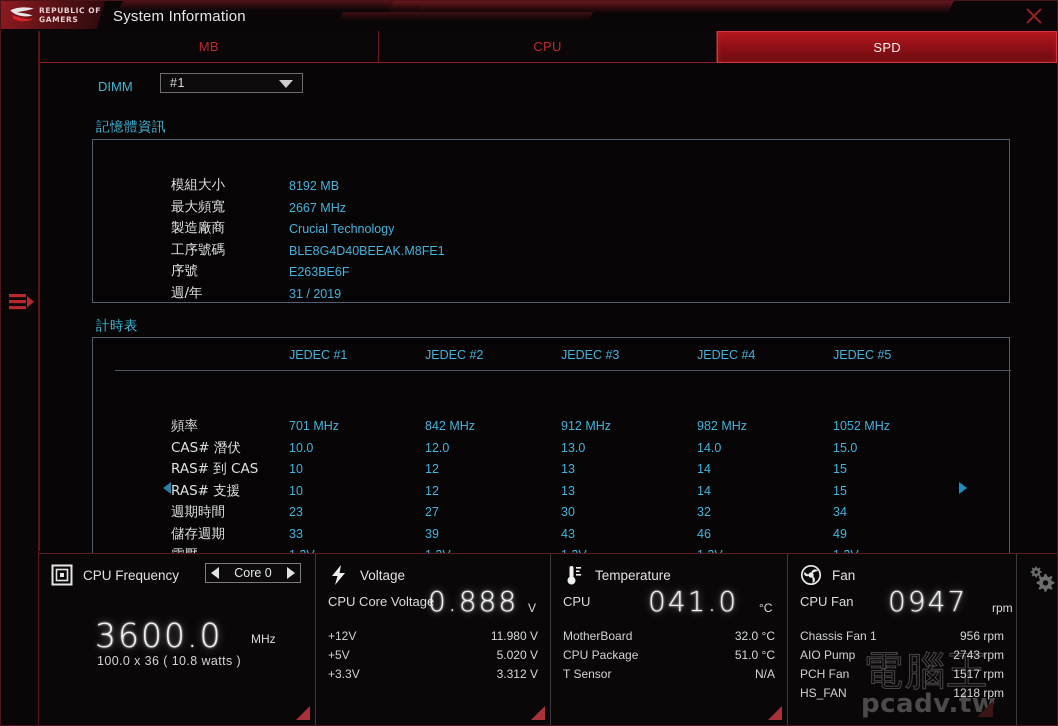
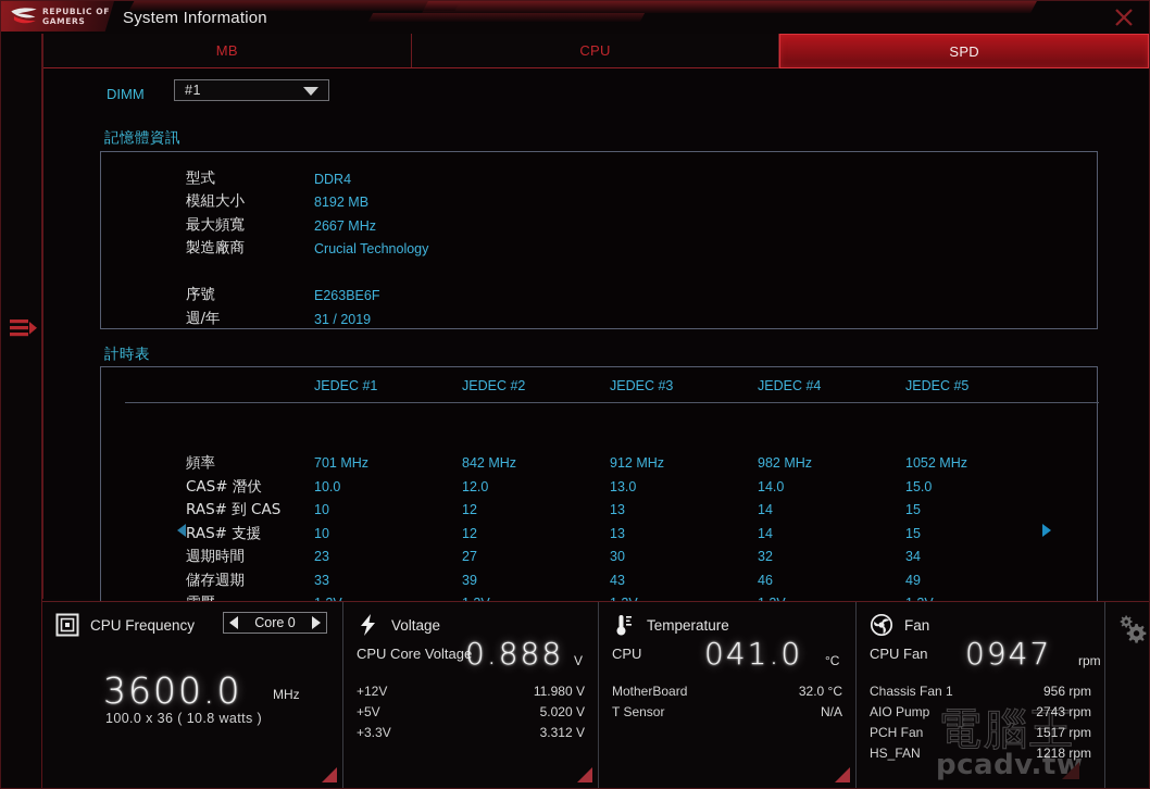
  REPUBLIC OF
  GAMERS
  System Information
  MB
  CPU
  SPD
  DIMM
  #1
  記憶體資訊
+ 型式
+ DDR4
  模組大小
  8192 MB
  最大頻寬
  2667 MHz
  製造廠商
  Crucial Technology
- 工序號碼
- BLE8G4D40BEEAK.M8FE1
  序號
  E263BE6F
  週/年
  31 / 2019
  計時表
  JEDEC #1
  JEDEC #2
  JEDEC #3
  JEDEC #4
  JEDEC #5
  頻率
  701 MHz
  842 MHz
  912 MHz
  982 MHz
  1052 MHz
  CAS# 潛伏
  10.0
  12.0
  13.0
  14.0
  15.0
  RAS# 到 CAS
  10
  12
  13
  14
  15
  RAS# 支援
  10
  12
  13
  14
  15
  週期時間
  23
  27
  30
  32
  34
  儲存週期
  33
  39
  43
  46
  49
  CPU Frequency
  Core 0
  3600.0
  MHz
  100.0 x 36 ( 10.8 watts )
  Voltage
  CPU Core Voltage
  0.888
  V
  +12V
  11.980 V
  +5V
  5.020 V
  +3.3V
  3.312 V
  Temperature
  CPU
  041.0
  °C
  MotherBoard
  32.0 °C
- CPU Package
- 51.0 °C
  T Sensor
  N/A
  Fan
  CPU Fan
  0947
  rpm
  Chassis Fan 1
  956 rpm
  AIO Pump
  2743 rpm
  PCH Fan
  1517 rpm
  HS_FAN
  1218 rpm
  電腦王
  pcadv.tw
